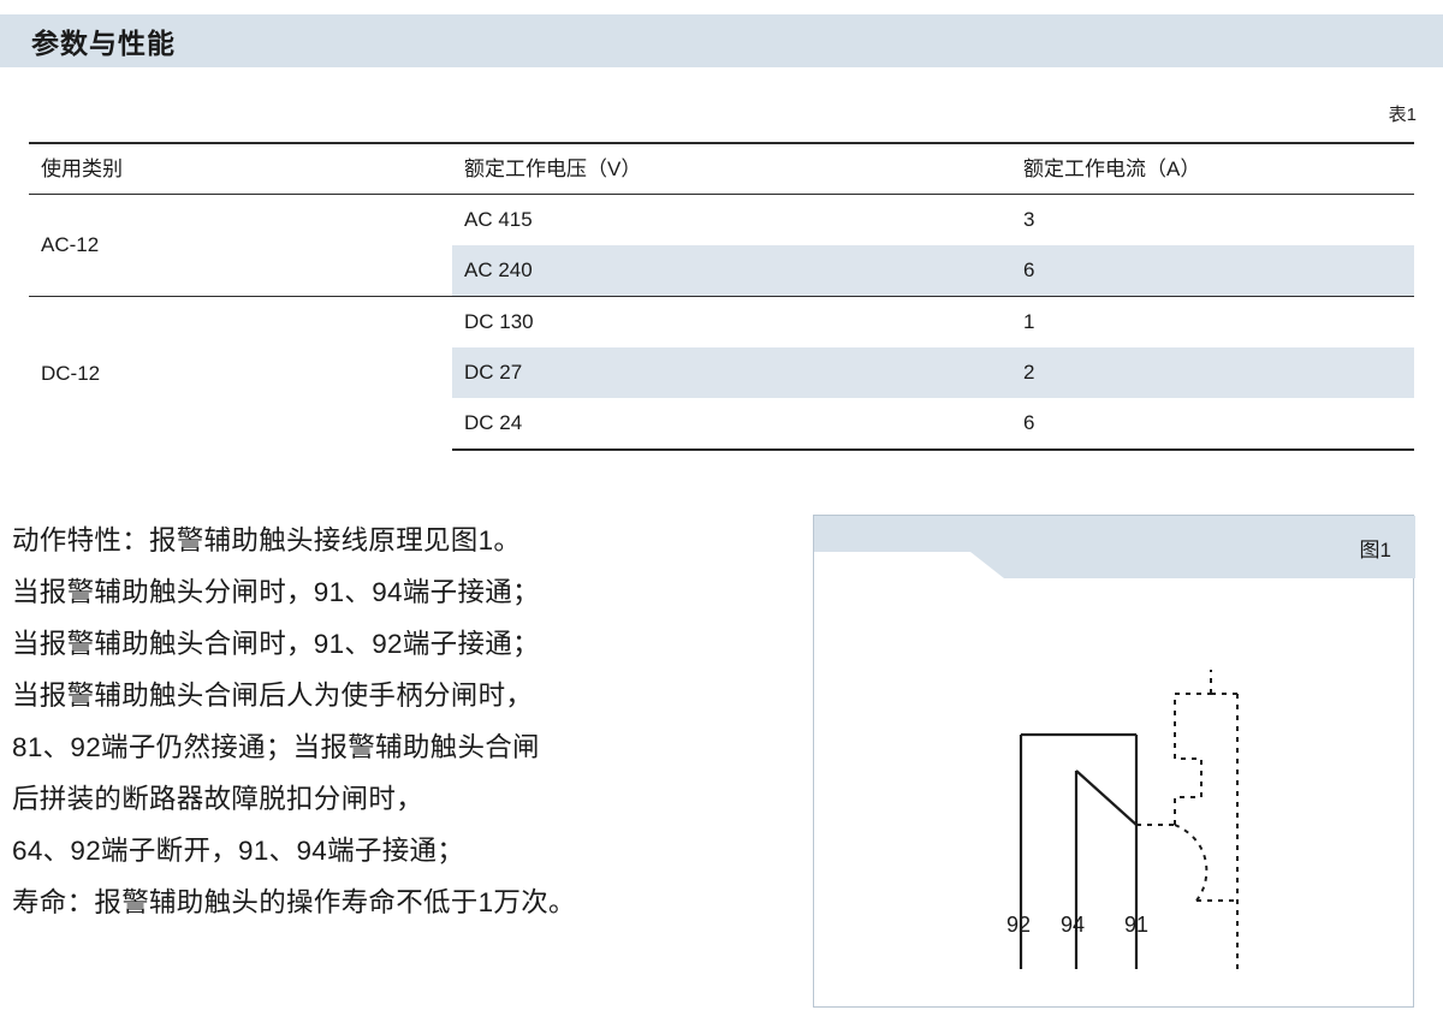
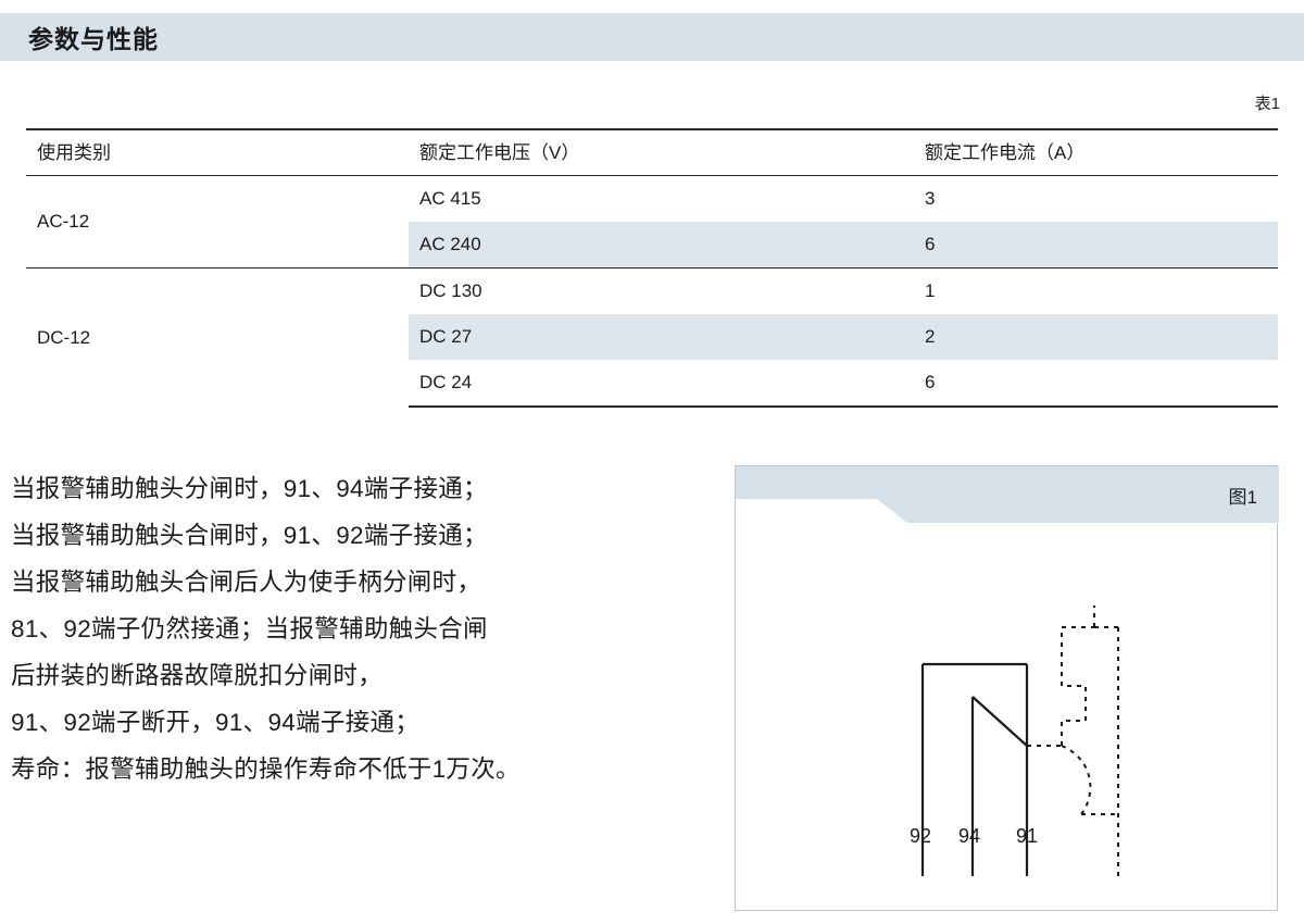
  参数与性能
  表1
  使用类别	额定工作电压（V）	额定工作电流（A）
  AC-12	AC 415	3
  AC 240	6
  DC-12	DC 130	1
  DC 27	2
  DC 24	6
- 动作特性：报警辅助触头接线原理见图1。
  当报警辅助触头分闸时，91、94端子接通；
  当报警辅助触头合闸时，91、92端子接通；
  当报警辅助触头合闸后人为使手柄分闸时，
  81、92端子仍然接通；当报警辅助触头合闸
  后拼装的断路器故障脱扣分闸时，
- 64、92端子断开，91、94端子接通；
+ 91、92端子断开，91、94端子接通；
  寿命：报警辅助触头的操作寿命不低于1万次。
  图1
  92
  94
  91
